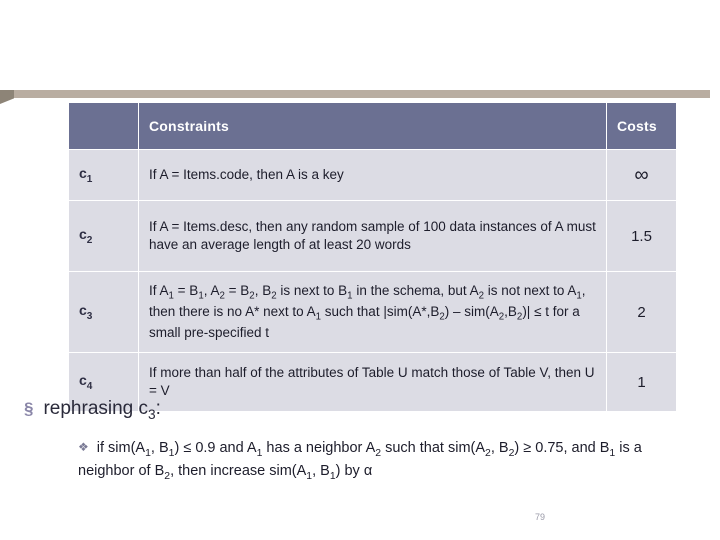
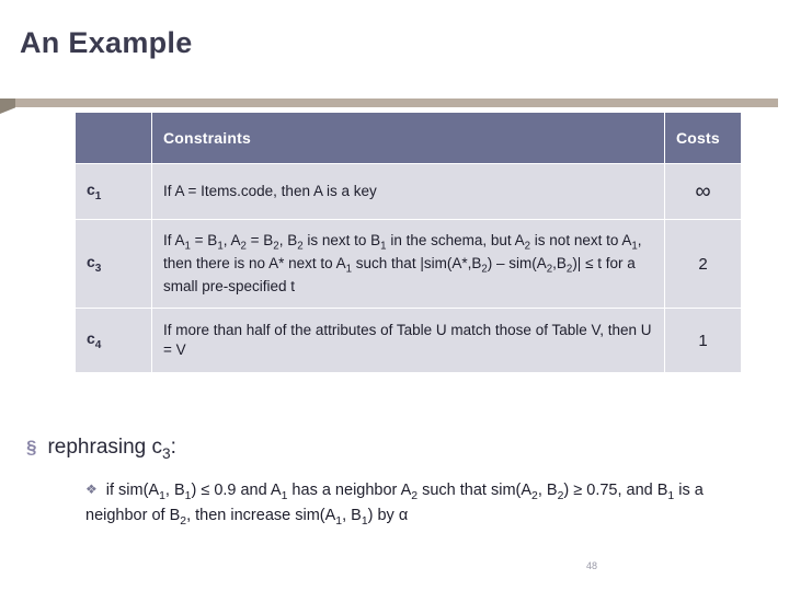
+ An Example
  	Constraints	Costs
  c1	If A = Items.code, then A is a key	∞
- c2	If A = Items.desc, then any random sample of 100 data instances of A must have an average length of at least 20 words	1.5
  c3	If A1 = B1, A2 = B2, B2 is next to B1 in the schema, but A2 is not next to A1, then there is no A* next to A1 such that |sim(A*,B2) – sim(A2,B2)| ≤ t for a small pre-specified t	2
  c4	If more than half of the attributes of Table U match those of Table V, then U = V	1
  § rephrasing c3:
  ❖ if sim(A1, B1) ≤ 0.9 and A1 has a neighbor A2 such that sim(A2, B2) ≥ 0.75, and B1 is a neighbor of B2, then increase sim(A1, B1) by α
- 79
+ 48
